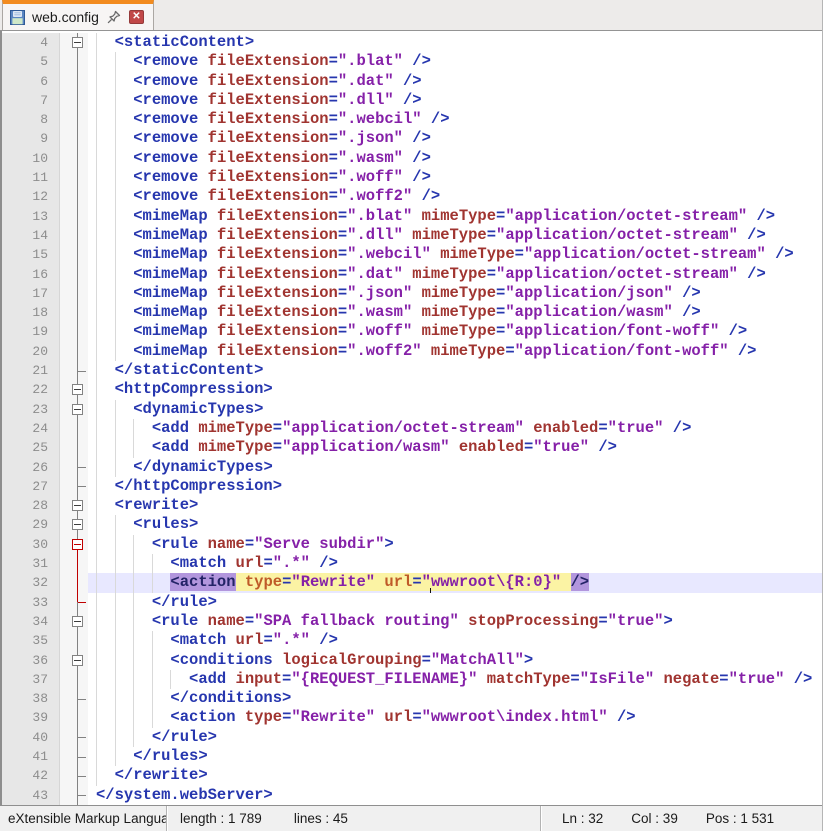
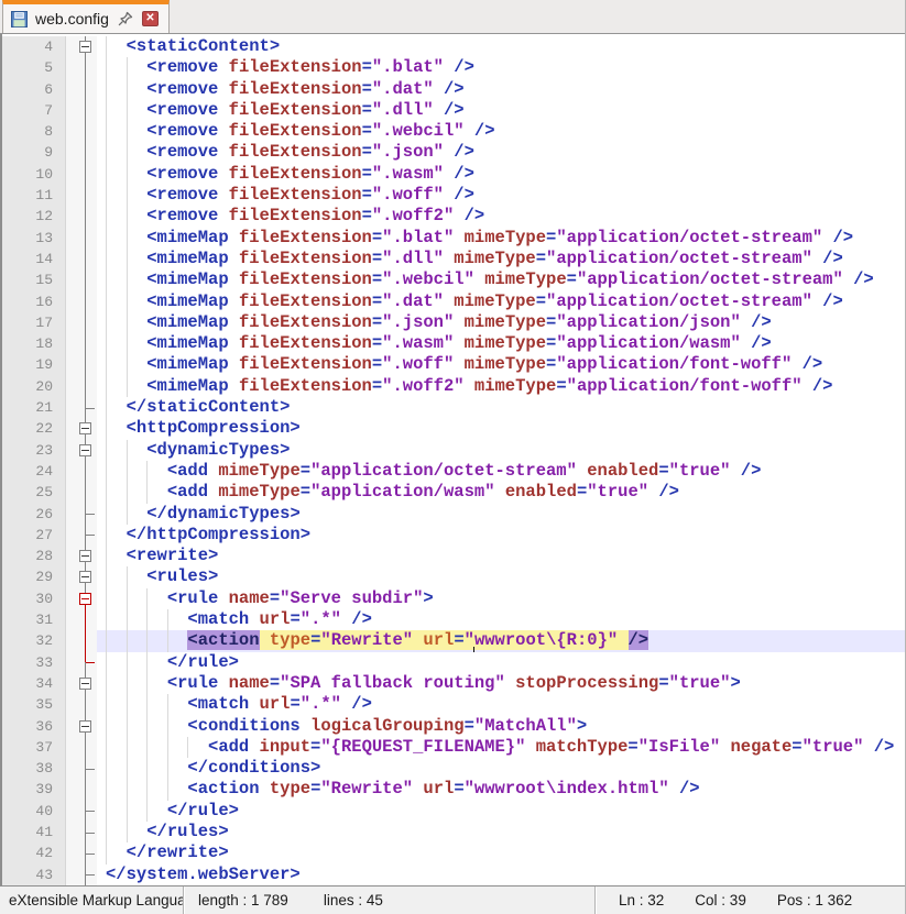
  web.config
  ✕
  4
  <staticContent>
  5
  <remove fileExtension=".blat" />
  6
  <remove fileExtension=".dat" />
  7
  <remove fileExtension=".dll" />
  8
  <remove fileExtension=".webcil" />
  9
  <remove fileExtension=".json" />
  10
  <remove fileExtension=".wasm" />
  11
  <remove fileExtension=".woff" />
  12
  <remove fileExtension=".woff2" />
  13
  <mimeMap fileExtension=".blat" mimeType="application/octet-stream" />
  14
  <mimeMap fileExtension=".dll" mimeType="application/octet-stream" />
  15
  <mimeMap fileExtension=".webcil" mimeType="application/octet-stream" />
  16
  <mimeMap fileExtension=".dat" mimeType="application/octet-stream" />
  17
  <mimeMap fileExtension=".json" mimeType="application/json" />
  18
  <mimeMap fileExtension=".wasm" mimeType="application/wasm" />
  19
  <mimeMap fileExtension=".woff" mimeType="application/font-woff" />
  20
  <mimeMap fileExtension=".woff2" mimeType="application/font-woff" />
  21
  </staticContent>
  22
  <httpCompression>
  23
  <dynamicTypes>
  24
  <add mimeType="application/octet-stream" enabled="true" />
  25
  <add mimeType="application/wasm" enabled="true" />
  26
  </dynamicTypes>
  27
  </httpCompression>
  28
  <rewrite>
  29
  <rules>
  30
  <rule name="Serve subdir">
  31
  <match url=".*" />
  32
  <action type="Rewrite" url="wwwroot\{R:0}" />
  33
  </rule>
  34
  <rule name="SPA fallback routing" stopProcessing="true">
  35
  <match url=".*" />
  36
  <conditions logicalGrouping="MatchAll">
  37
  <add input="{REQUEST_FILENAME}" matchType="IsFile" negate="true" />
  38
  </conditions>
  39
  <action type="Rewrite" url="wwwroot\index.html" />
  40
  </rule>
  41
  </rules>
  42
  </rewrite>
  43
  </system.webServer>
  eXtensible Markup Langua
  length : 1 789
  lines : 45
  Ln : 32
  Col : 39
- Pos : 1 531
+ Pos : 1 362
